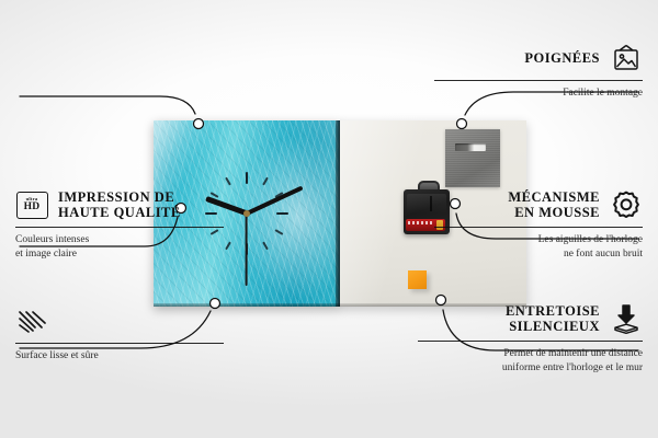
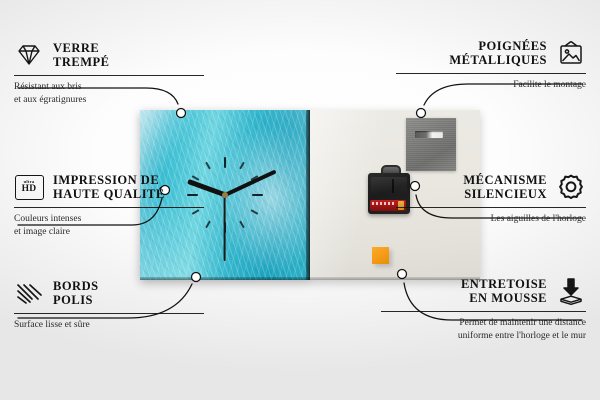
+ VERRE
+ TREMPÉ
+ Résistant aux bris
+ et aux égratignures
  HD
  IMPRESSION DE
  HAUTE QUALITÉ
  Couleurs intenses
  et image claire
+ BORDS
+ POLIS
  Surface lisse et sûre
  POIGNÉES
+ MÉTALLIQUES
  Facilite le montage
  MÉCANISME
- EN MOUSSE
+ SILENCIEUX
  Les aiguilles de l'horloge
- ne font aucun bruit
  ENTRETOISE
- SILENCIEUX
+ EN MOUSSE
  Permet de maintenir une distance
  uniforme entre l'horloge et le mur
